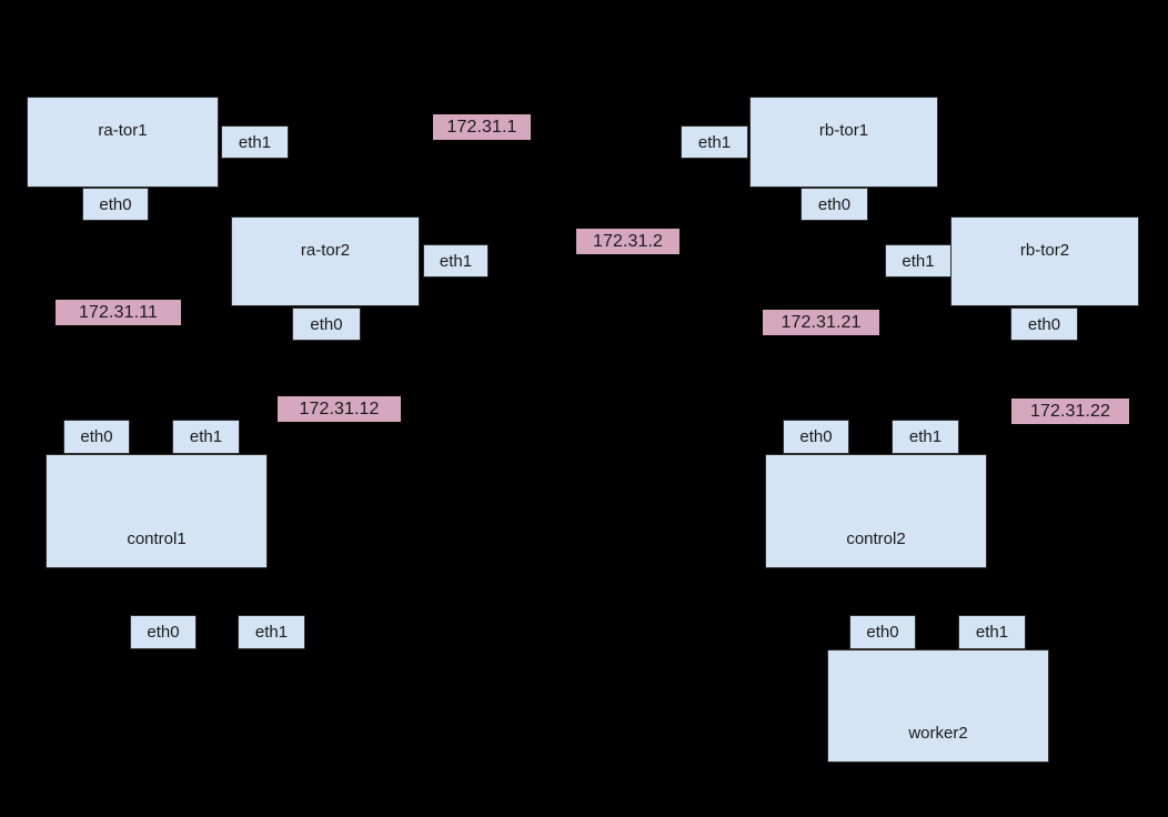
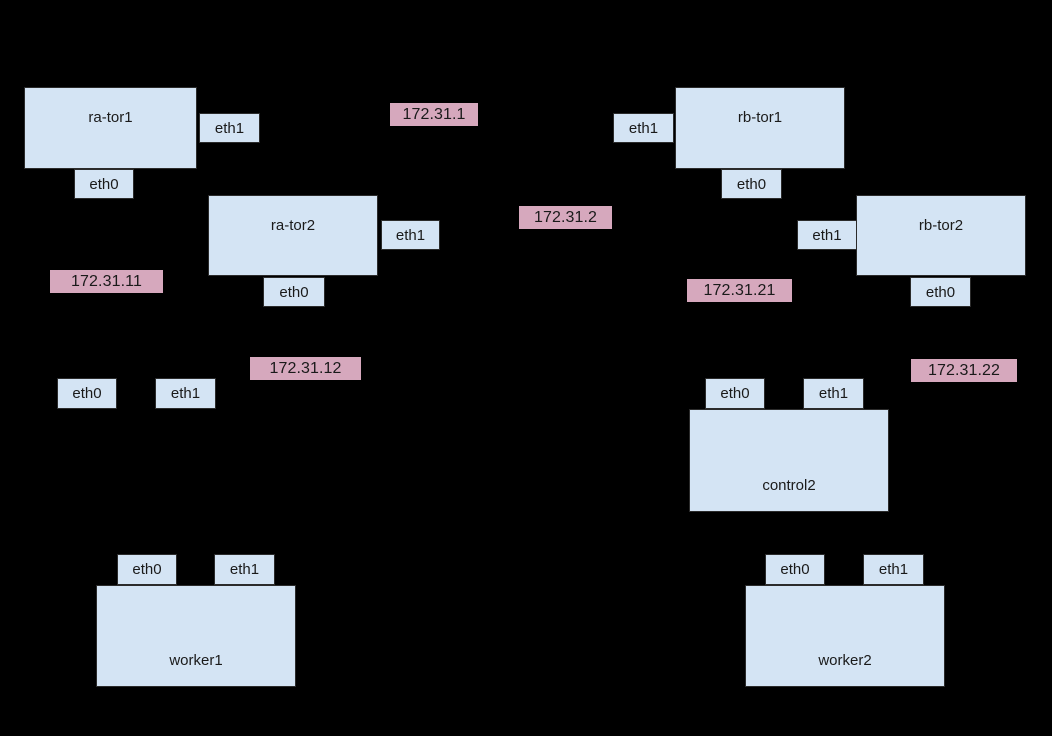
  ra-tor1
  ra-tor2
  rb-tor1
  rb-tor2
- control1
  control2
+ worker1
  worker2
  eth1
  eth0
  eth1
  eth0
  eth1
  eth0
  eth1
  eth0
  eth0
  eth1
  eth0
  eth1
  eth0
  eth1
  eth0
  eth1
  172.31.1
  172.31.2
  172.31.11
  172.31.12
  172.31.21
  172.31.22
